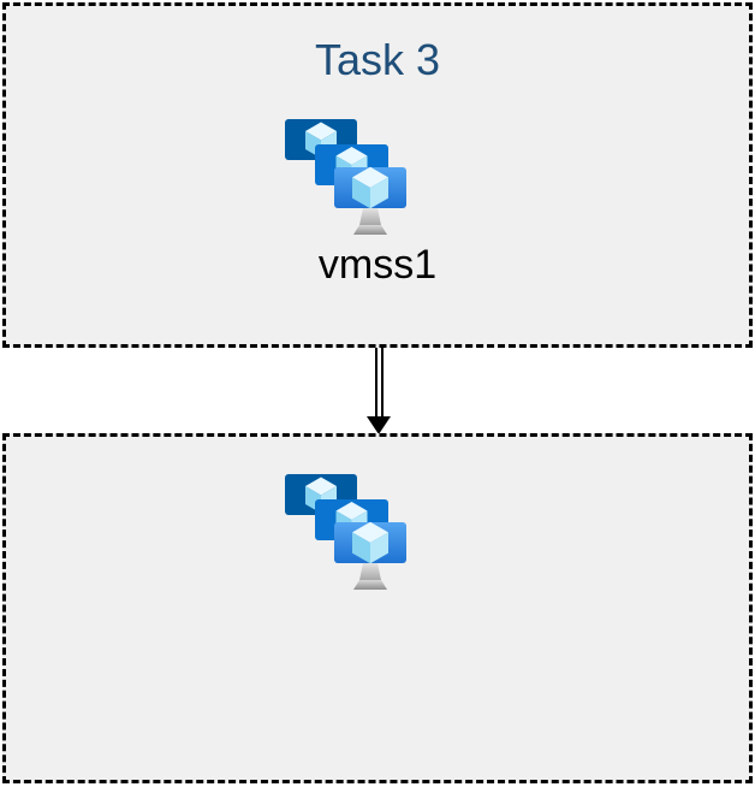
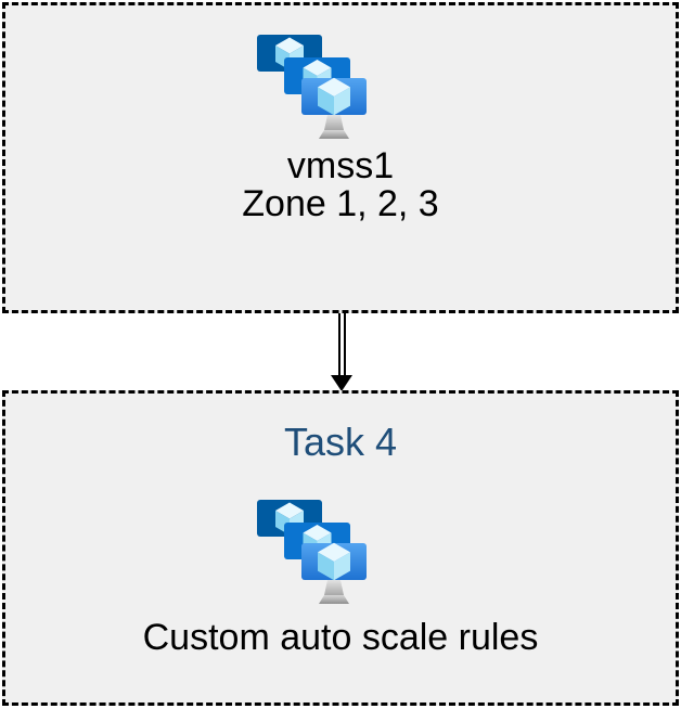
- Task 3
  vmss1
+ Zone 1, 2, 3
+ Task 4
+ Custom auto scale rules
